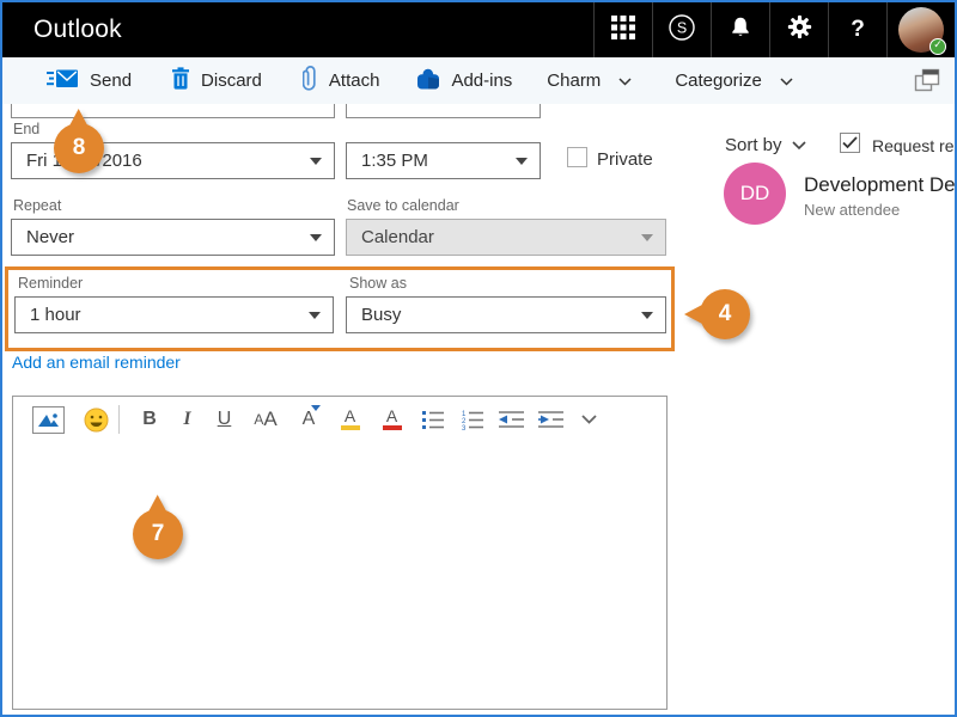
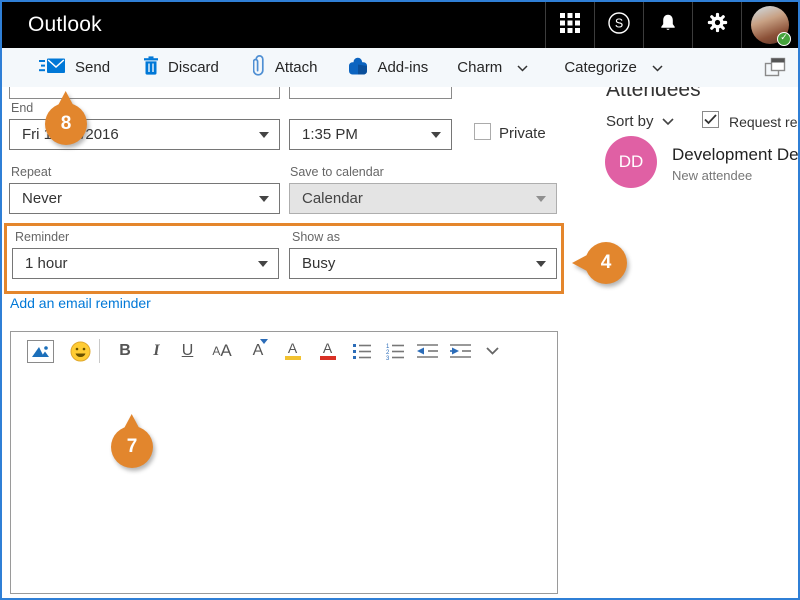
  Outlook
  S
- ?
  ✓
  Send
  Discard
  Attach
  Add-ins
  Charm
  Categorize
  End
  1:35 PM
  Private
  Repeat
  Never
  Save to calendar
  Calendar
  Reminder
  1 hour
  Show as
  Busy
  Add an email reminder
  B
  I
  U
  A
  A
  A
  A
  A
+ Attendees
  Sort by
  Request re
  DD
  Development De
  New attendee
  4
  7
  8
